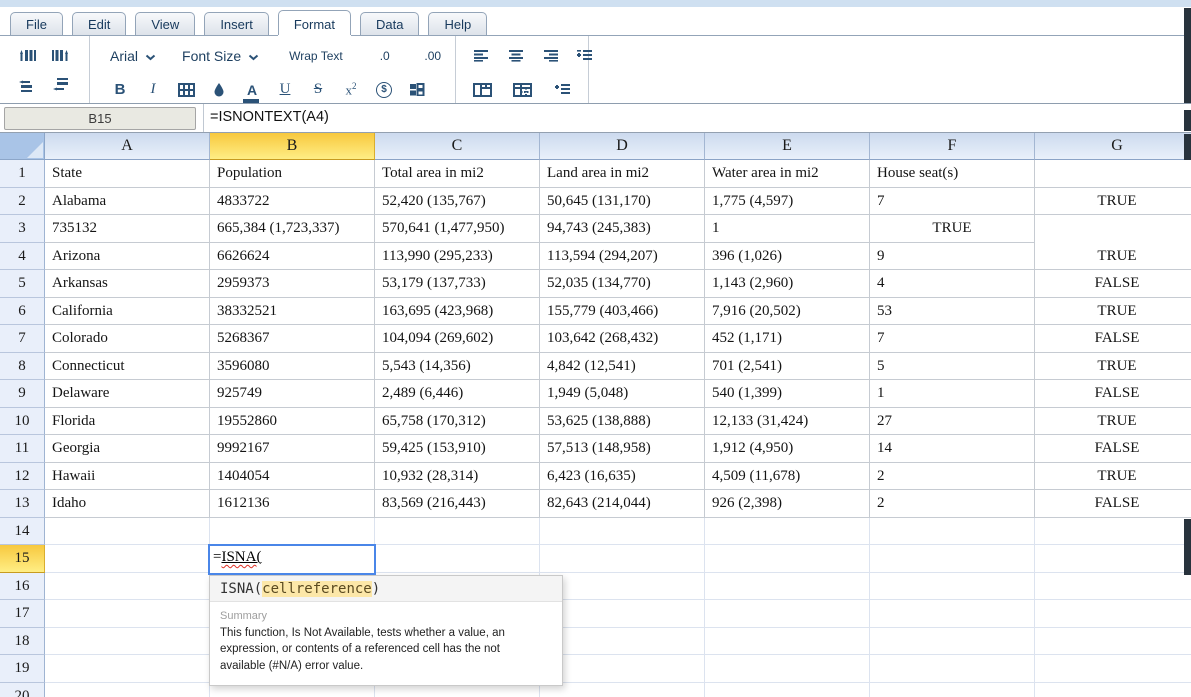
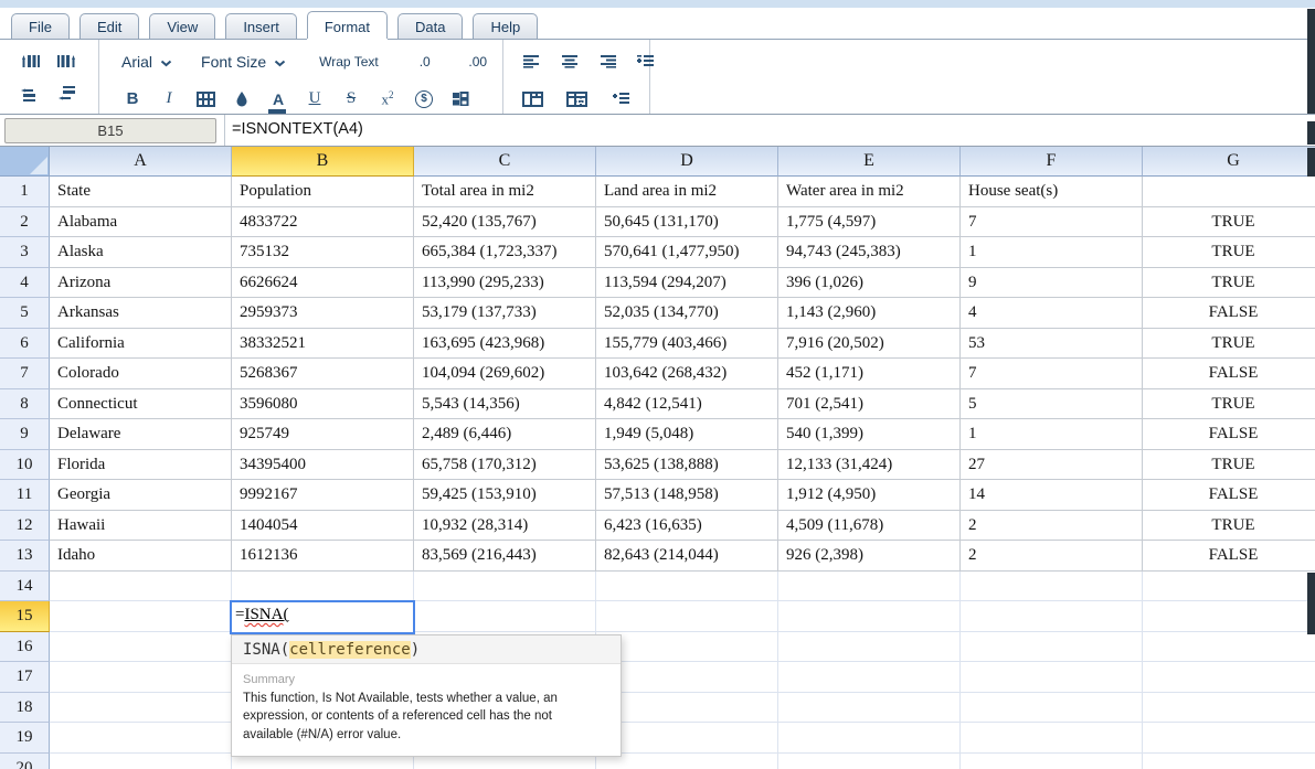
  File
  Edit
  View
  Insert
  Format
  Data
  Help
  Arial
  Font Size
  Wrap Text
  .0
  .00
  B
  I
  A
  U
  S
  x2
  $
  B15
  =ISNONTEXT(A4)
  A
  B
  C
  D
  E
  F
  G
  1
  State
  Population
  Total area in mi2
  Land area in mi2
  Water area in mi2
  House seat(s)
  2
  Alabama
  4833722
  52,420 (135,767)
  50,645 (131,170)
  1,775 (4,597)
  7
  TRUE
  3
+ Alaska
  735132
  665,384 (1,723,337)
  570,641 (1,477,950)
  94,743 (245,383)
  1
  TRUE
  4
  Arizona
  6626624
  113,990 (295,233)
  113,594 (294,207)
  396 (1,026)
  9
  TRUE
  5
  Arkansas
  2959373
  53,179 (137,733)
  52,035 (134,770)
  1,143 (2,960)
  4
  FALSE
  6
  California
  38332521
  163,695 (423,968)
  155,779 (403,466)
  7,916 (20,502)
  53
  TRUE
  7
  Colorado
  5268367
  104,094 (269,602)
  103,642 (268,432)
  452 (1,171)
  7
  FALSE
  8
  Connecticut
  3596080
  5,543 (14,356)
  4,842 (12,541)
  701 (2,541)
  5
  TRUE
  9
  Delaware
  925749
  2,489 (6,446)
  1,949 (5,048)
  540 (1,399)
  1
  FALSE
  10
  Florida
- 19552860
+ 34395400
  65,758 (170,312)
  53,625 (138,888)
  12,133 (31,424)
  27
  TRUE
  11
  Georgia
  9992167
  59,425 (153,910)
  57,513 (148,958)
  1,912 (4,950)
  14
  FALSE
  12
  Hawaii
  1404054
  10,932 (28,314)
  6,423 (16,635)
  4,509 (11,678)
  2
  TRUE
  13
  Idaho
  1612136
  83,569 (216,443)
  82,643 (214,044)
  926 (2,398)
  2
  FALSE
  14
  15
  16
  17
  18
  19
  20
  =ISNA(
  ISNA(cellreference)
  Summary
  This function, Is Not Available, tests whether a value, an expression, or contents of a referenced cell has the not available (#N/A) error value.
